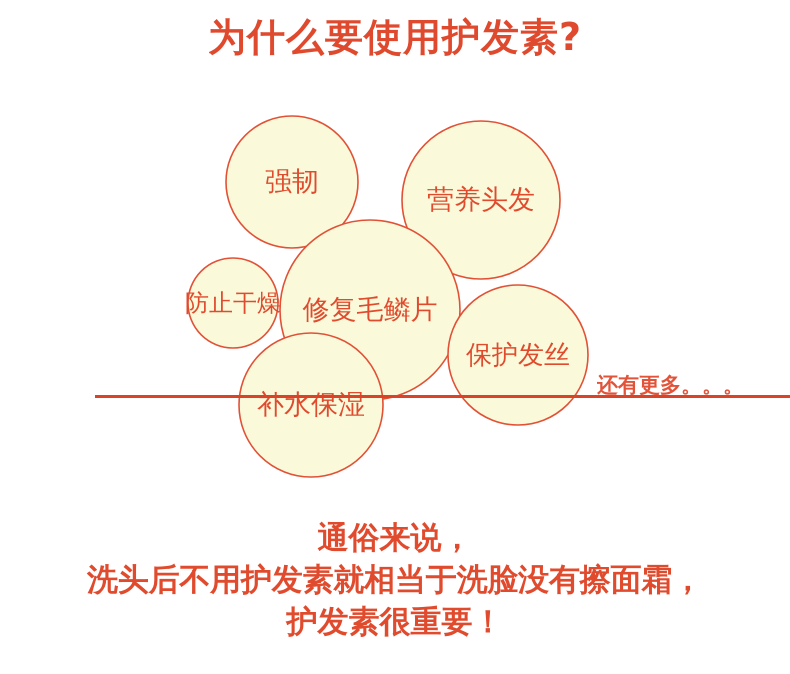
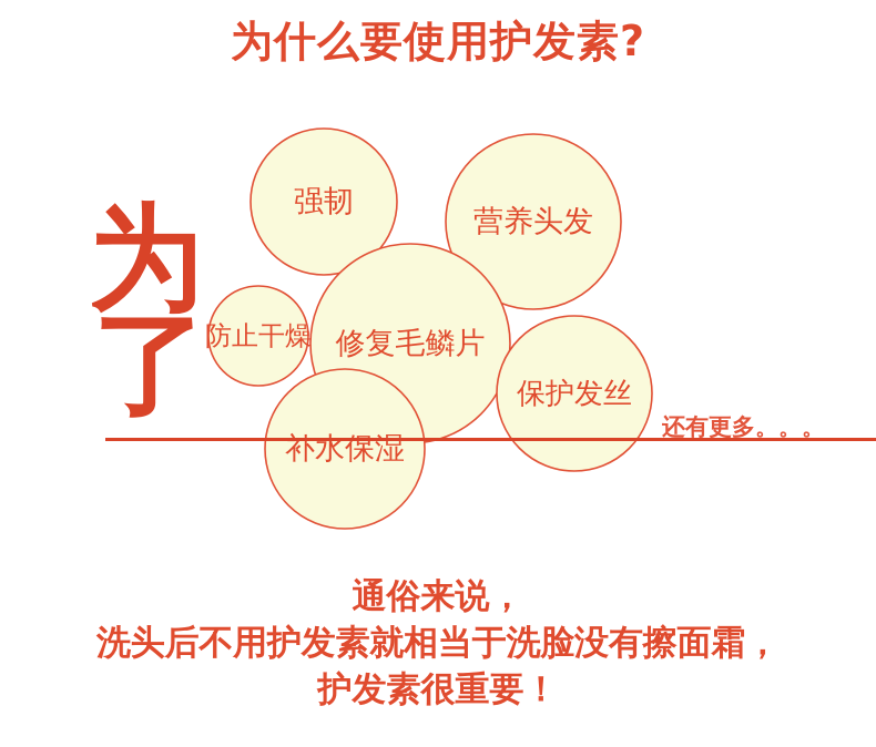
  为什么要使用护发素?
+ 为
+ 了
  强韧
  营养头发
  防止干燥
  修复毛鳞片
  保护发丝
  补水保湿
  还有更多。。。
  通俗来说，
  洗头后不用护发素就相当于洗脸没有擦面霜，
  护发素很重要！
